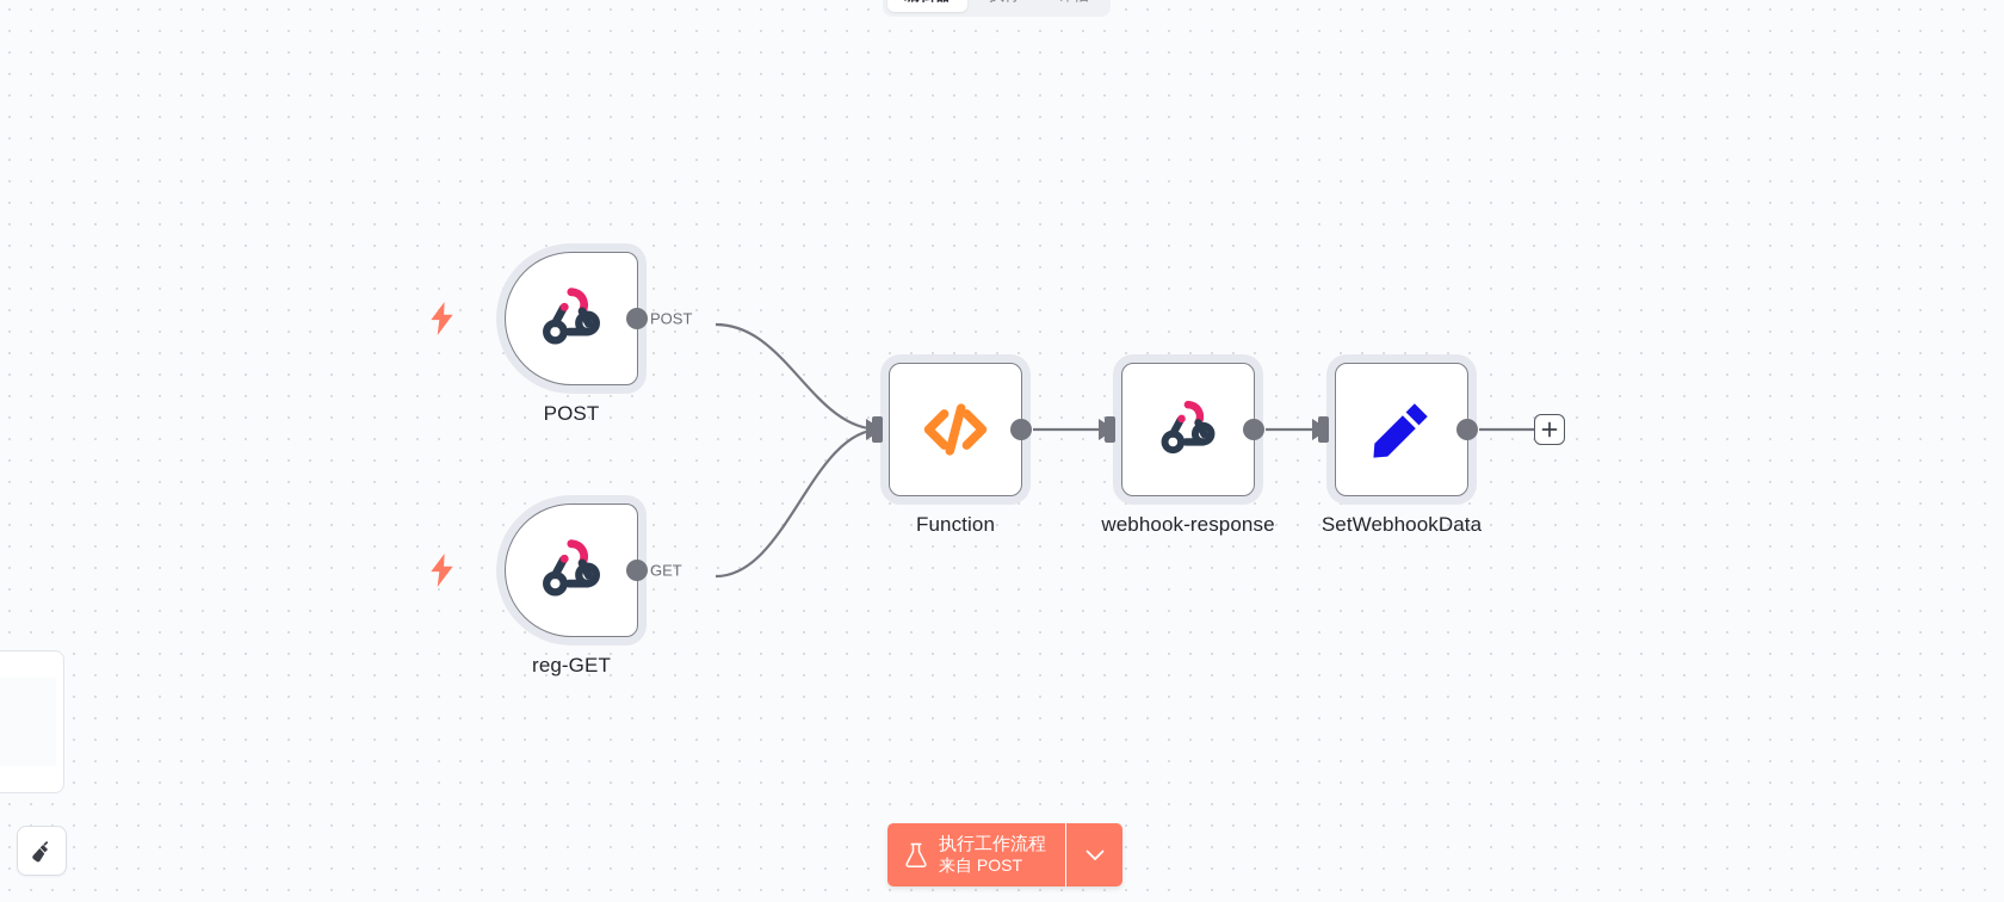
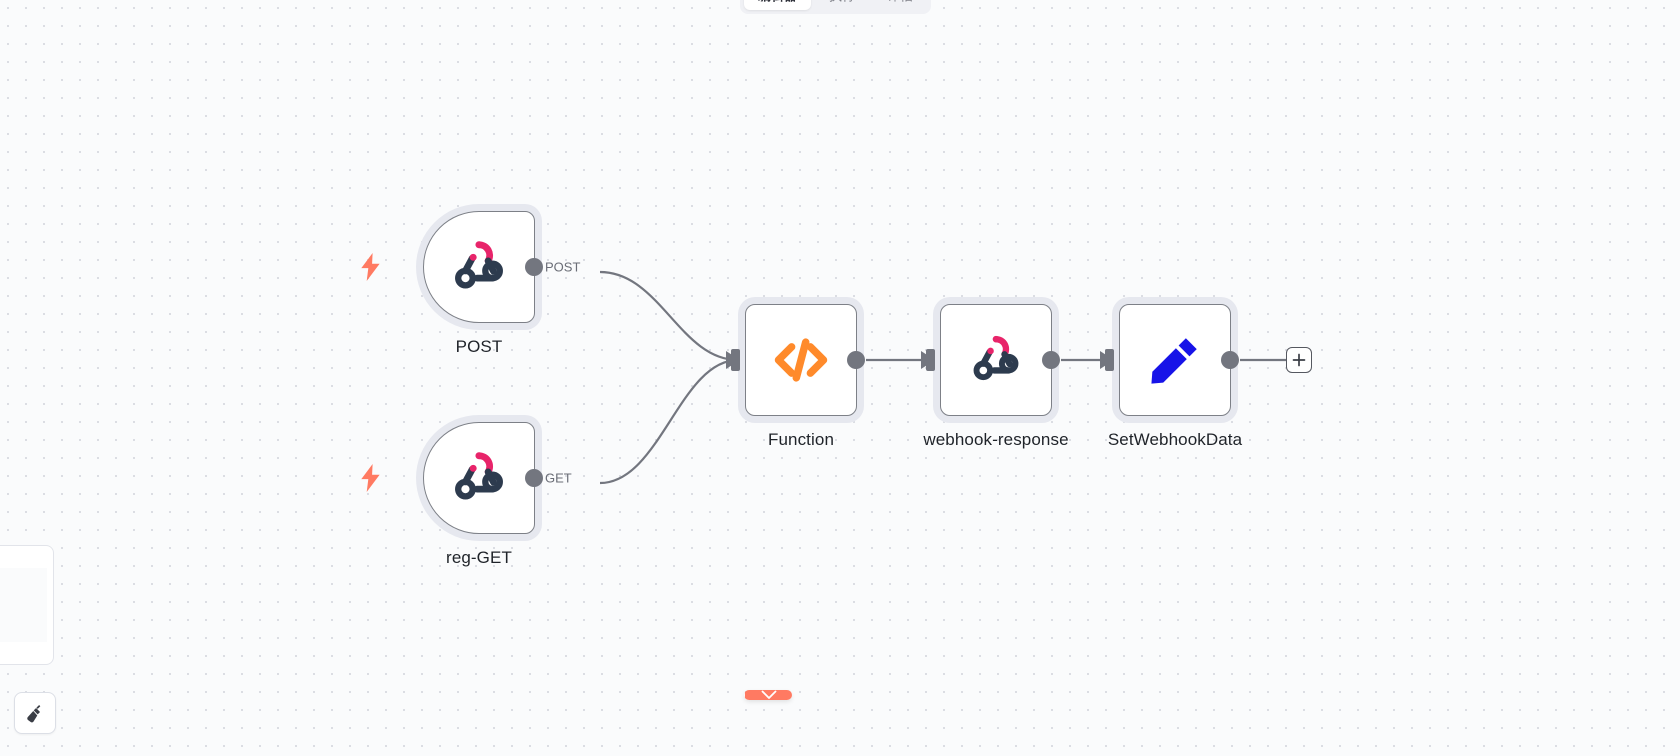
  POST
  POST
  GET
  reg-GET
  Function
  webhook-response
  SetWebhookData
- 执行工作流程
- 来自 POST
